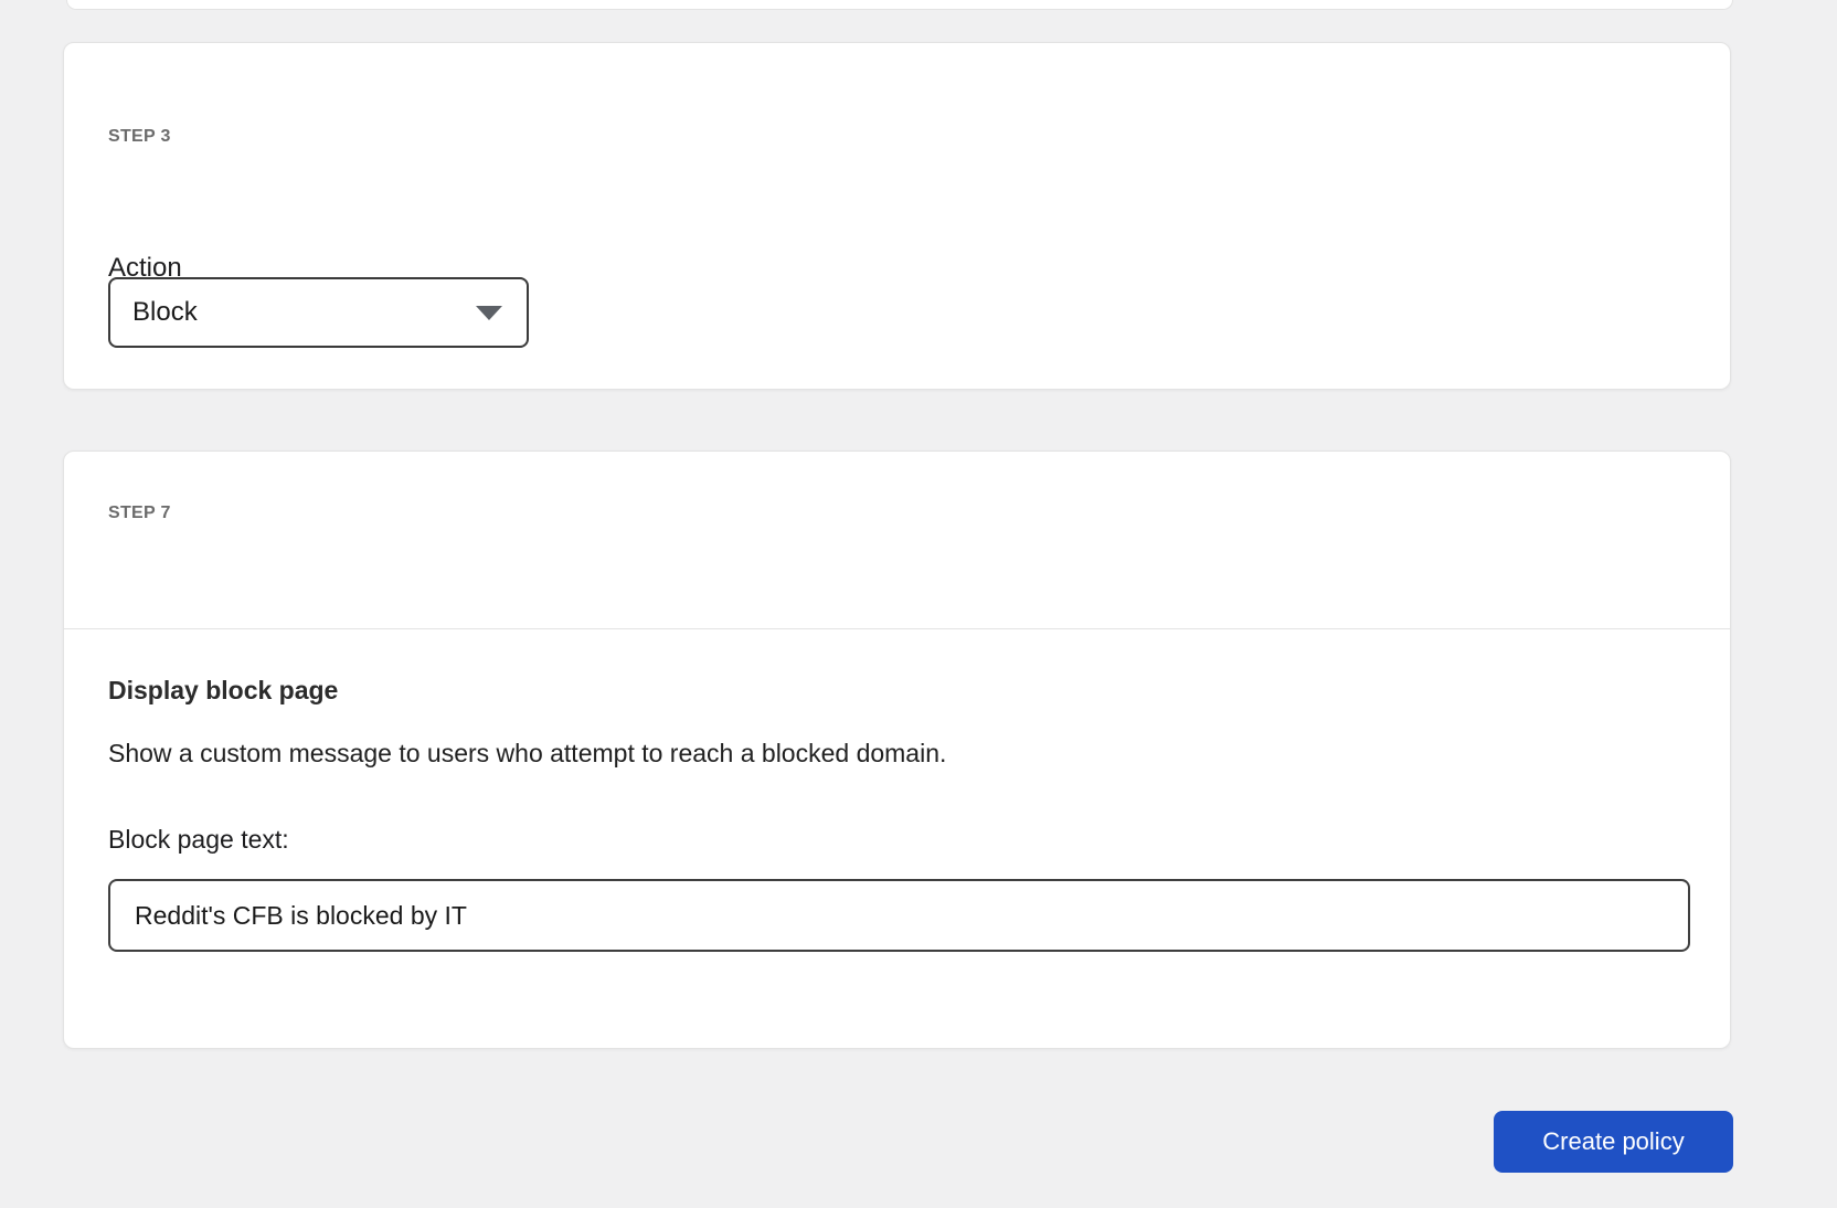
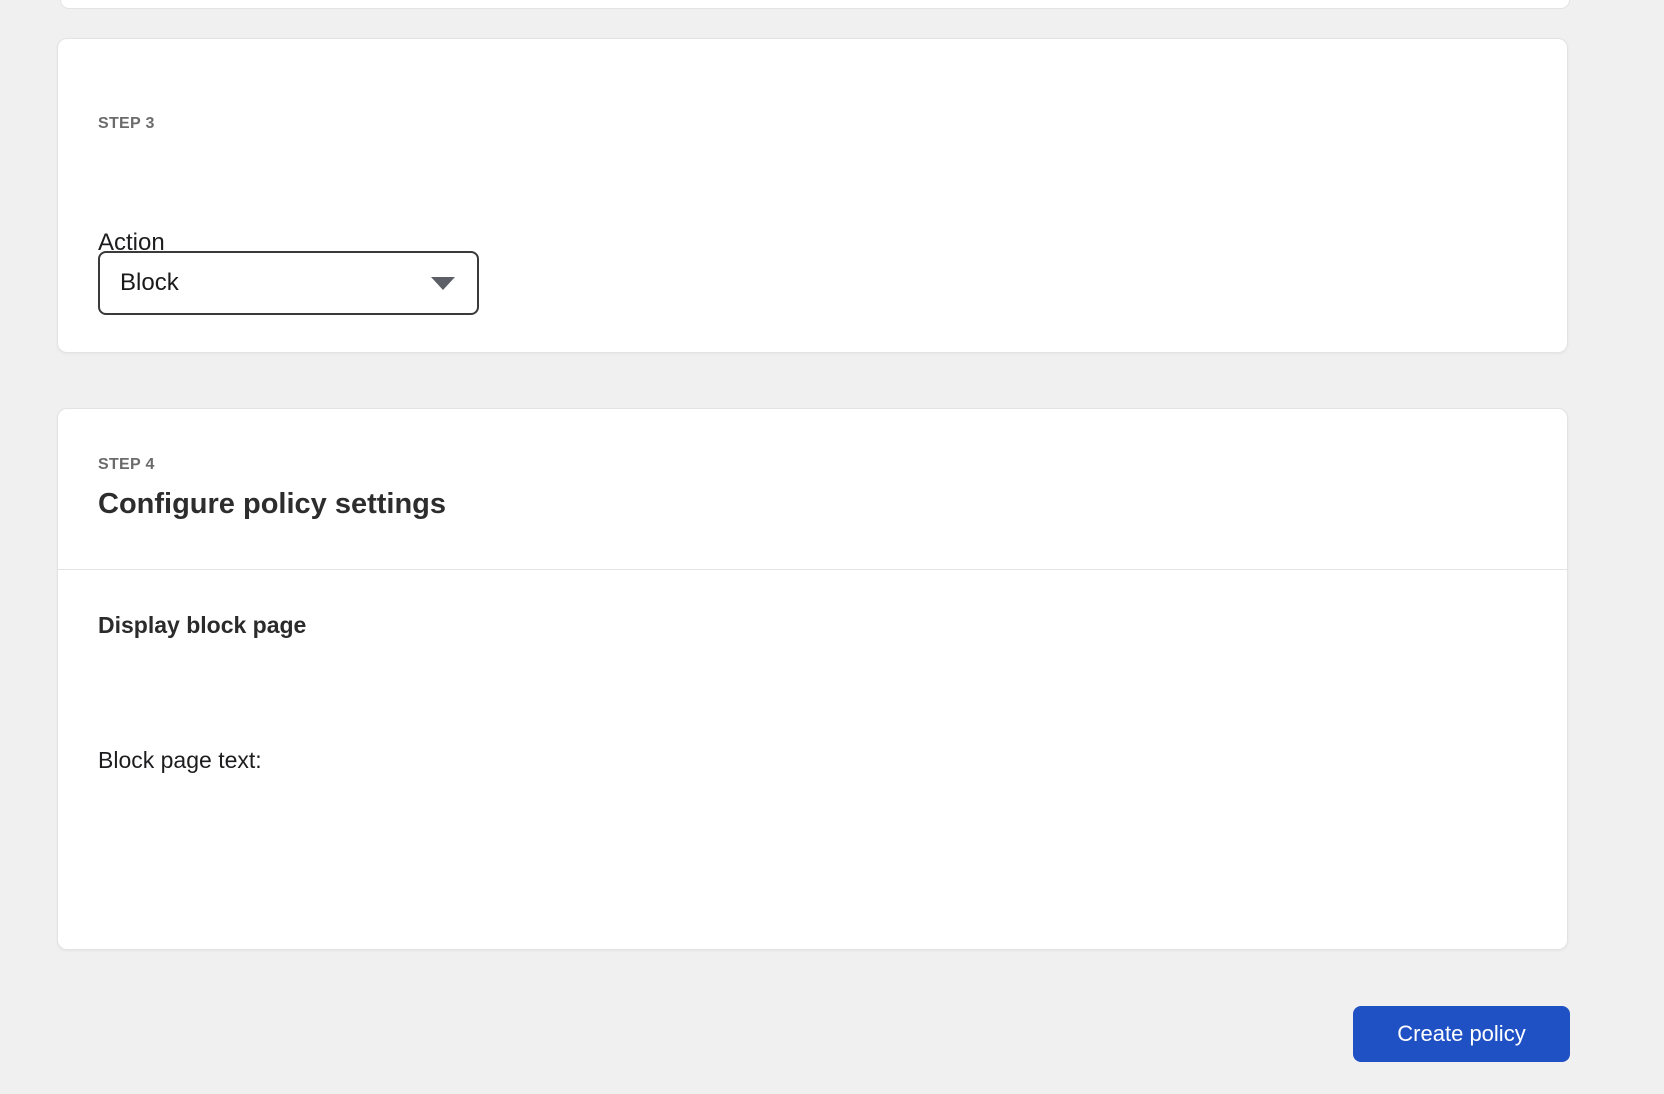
  STEP 3
  Action
  Block
- STEP 7
+ STEP 4
+ Configure policy settings
  Display block page
- Show a custom message to users who attempt to reach a blocked domain.
  Block page text:
- Reddit's CFB is blocked by IT
  Create policy
